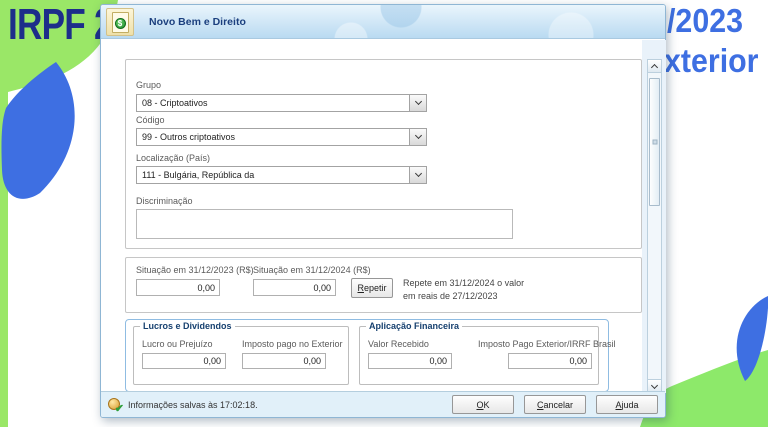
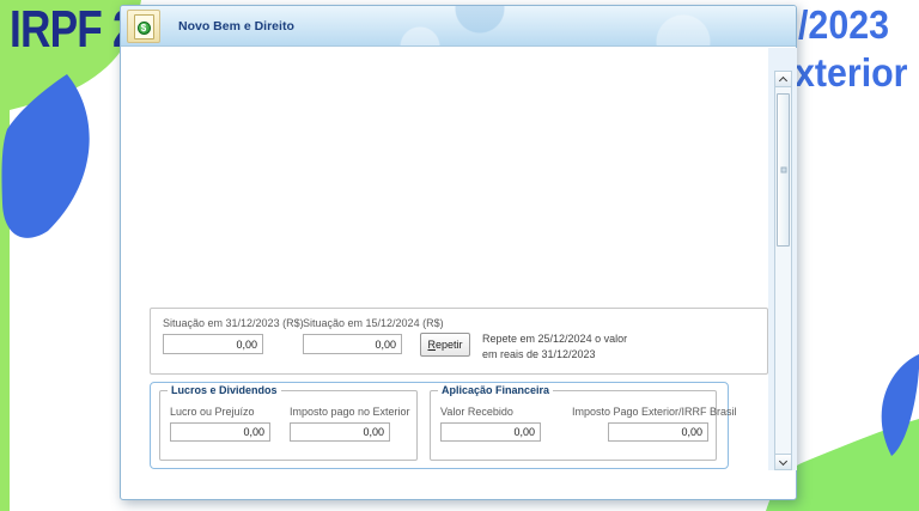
  IRPF
  /2023
  xterior
  $
  Novo Bem e Direito
- Grupo
- 08 - Criptoativos
- Código
- 99 - Outros criptoativos
- Localização (País)
- 111 - Bulgária, República da
- Discriminação
  Situação em 31/12/2023 (R$)
- Situação em 31/12/2024 (R$)
+ Situação em 15/12/2024 (R$)
  0,00
  0,00
  Repetir
- Repete em 31/12/2024 o valor
+ Repete em 25/12/2024 o valor
- em reais de 27/12/2023
+ em reais de 31/12/2023
  Lucros e Dividendos
  Lucro ou Prejuízo
  0,00
  Imposto pago no Exterior
  0,00
  Aplicação Financeira
  Valor Recebido
  0,00
  Imposto Pago Exterior/IRRF Brasil
  0,00
- ✔
- Informações salvas às 17:02:18.
- OK
- Cancelar
- Ajuda
